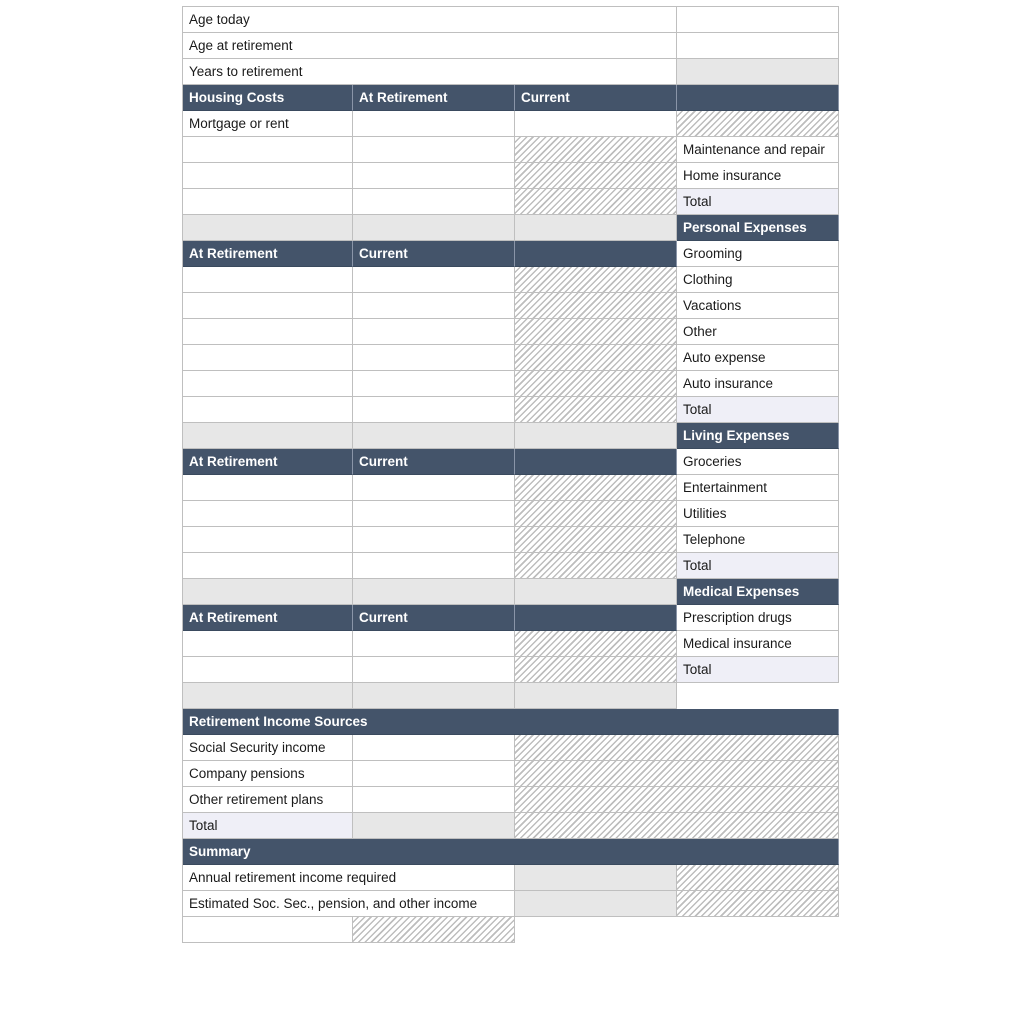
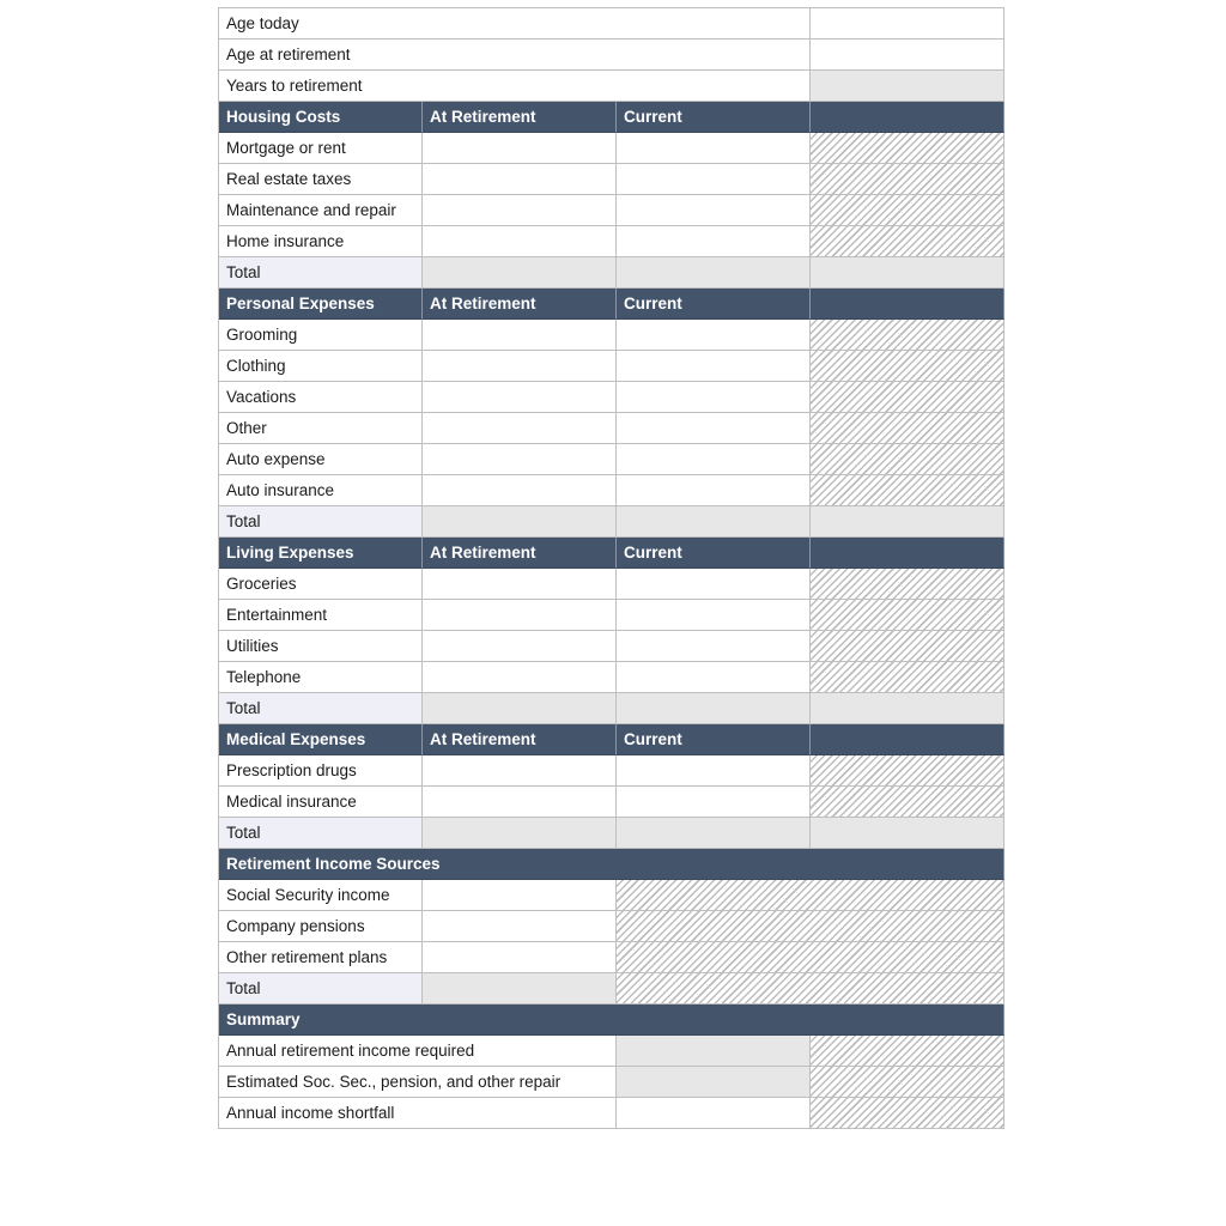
  Age today
  Age at retirement
  Years to retirement
  Housing Costs
  At Retirement
  Current
  Mortgage or rent
+ Real estate taxes
  Maintenance and repair
  Home insurance
  Total
  Personal Expenses
  At Retirement
  Current
  Grooming
  Clothing
  Vacations
  Other
  Auto expense
  Auto insurance
  Total
  Living Expenses
  At Retirement
  Current
  Groceries
  Entertainment
  Utilities
  Telephone
  Total
  Medical Expenses
  At Retirement
  Current
  Prescription drugs
  Medical insurance
  Total
  Retirement Income Sources
  Social Security income
  Company pensions
  Other retirement plans
  Total
  Summary
  Annual retirement income required
- Estimated Soc. Sec., pension, and other income
+ Estimated Soc. Sec., pension, and other repair
+ Annual income shortfall
